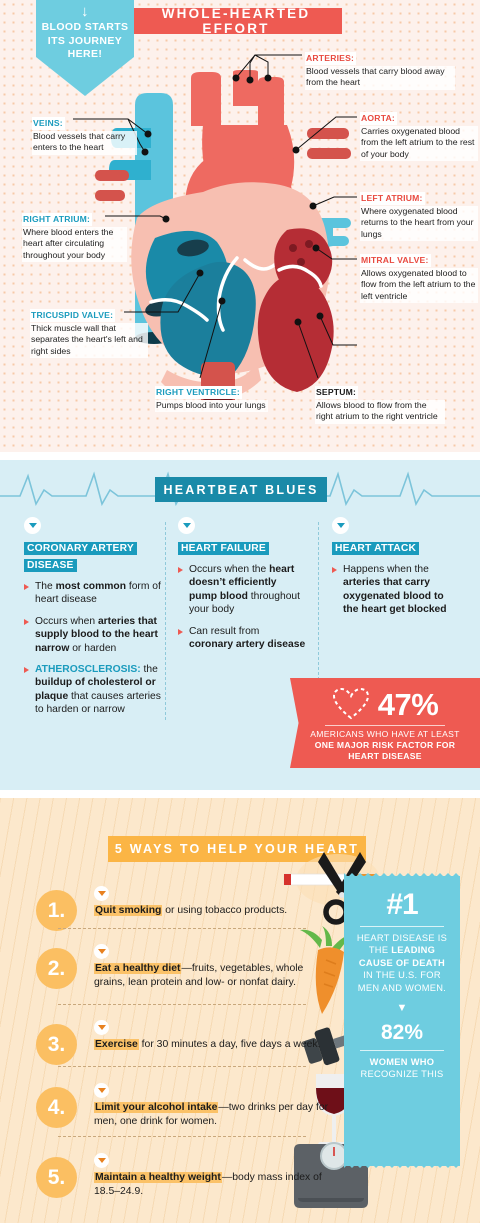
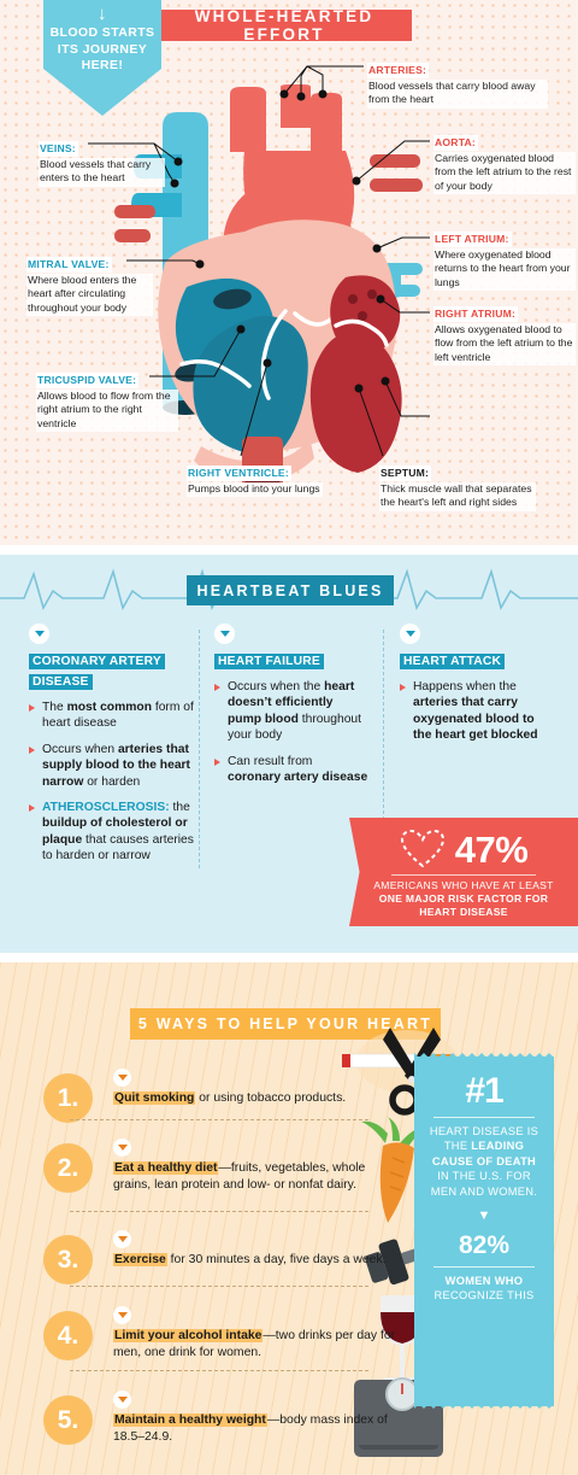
  WHOLE-HEARTED EFFORT
  ↓
  BLOOD STARTS ITS JOURNEY HERE!
  ARTERIES:
  Blood vessels that carry blood away from the heart
  AORTA:
  Carries oxygenated blood from the left atrium to the rest of your body
  LEFT ATRIUM:
  Where oxygenated blood returns to the heart from your lungs
- MITRAL VALVE:
+ RIGHT ATRIUM:
  Allows oxygenated blood to flow from the left atrium to the left ventricle
  VEINS:
  Blood vessels that carry enters to the heart
- RIGHT ATRIUM:
+ MITRAL VALVE:
  Where blood enters the heart after circulating throughout your body
  TRICUSPID VALVE:
- Thick muscle wall that separates the heart's left and right sides
+ Allows blood to flow from the right atrium to the right ventricle
  RIGHT VENTRICLE:
  Pumps blood into your lungs
  SEPTUM:
- Allows blood to flow from the right atrium to the right ventricle
+ Thick muscle wall that separates the heart's left and right sides
  HEARTBEAT BLUES
  CORONARY ARTERY DISEASE
  The most common form of heart disease
  Occurs when arteries that supply blood to the heart narrow or harden
  ATHEROSCLEROSIS: the buildup of cholesterol or plaque that causes arteries to harden or narrow
  HEART FAILURE
  Occurs when the heart doesn’t efficiently pump blood throughout your body
  Can result from coronary artery disease
  HEART ATTACK
  Happens when the arteries that carry oxygenated blood to the heart get blocked
  47%
  AMERICANS WHO HAVE AT LEAST ONE MAJOR RISK FACTOR FOR HEART DISEASE
  5 WAYS TO HELP YOUR HEART
  1.
  Quit smoking or using tobacco products.
  2.
  Eat a healthy diet—fruits, vegetables, whole grains, lean protein and low- or nonfat dairy.
  3.
  Exercise for 30 minutes a day, five days a week.
  4.
  Limit your alcohol intake—two drinks per day for men, one drink for women.
  5.
  Maintain a healthy weight—body mass index of 18.5–24.9.
  #1
  HEART DISEASE IS THE LEADING CAUSE OF DEATH IN THE U.S. FOR MEN AND WOMEN.
  ▼
  82%
  WOMEN WHO RECOGNIZE THIS
